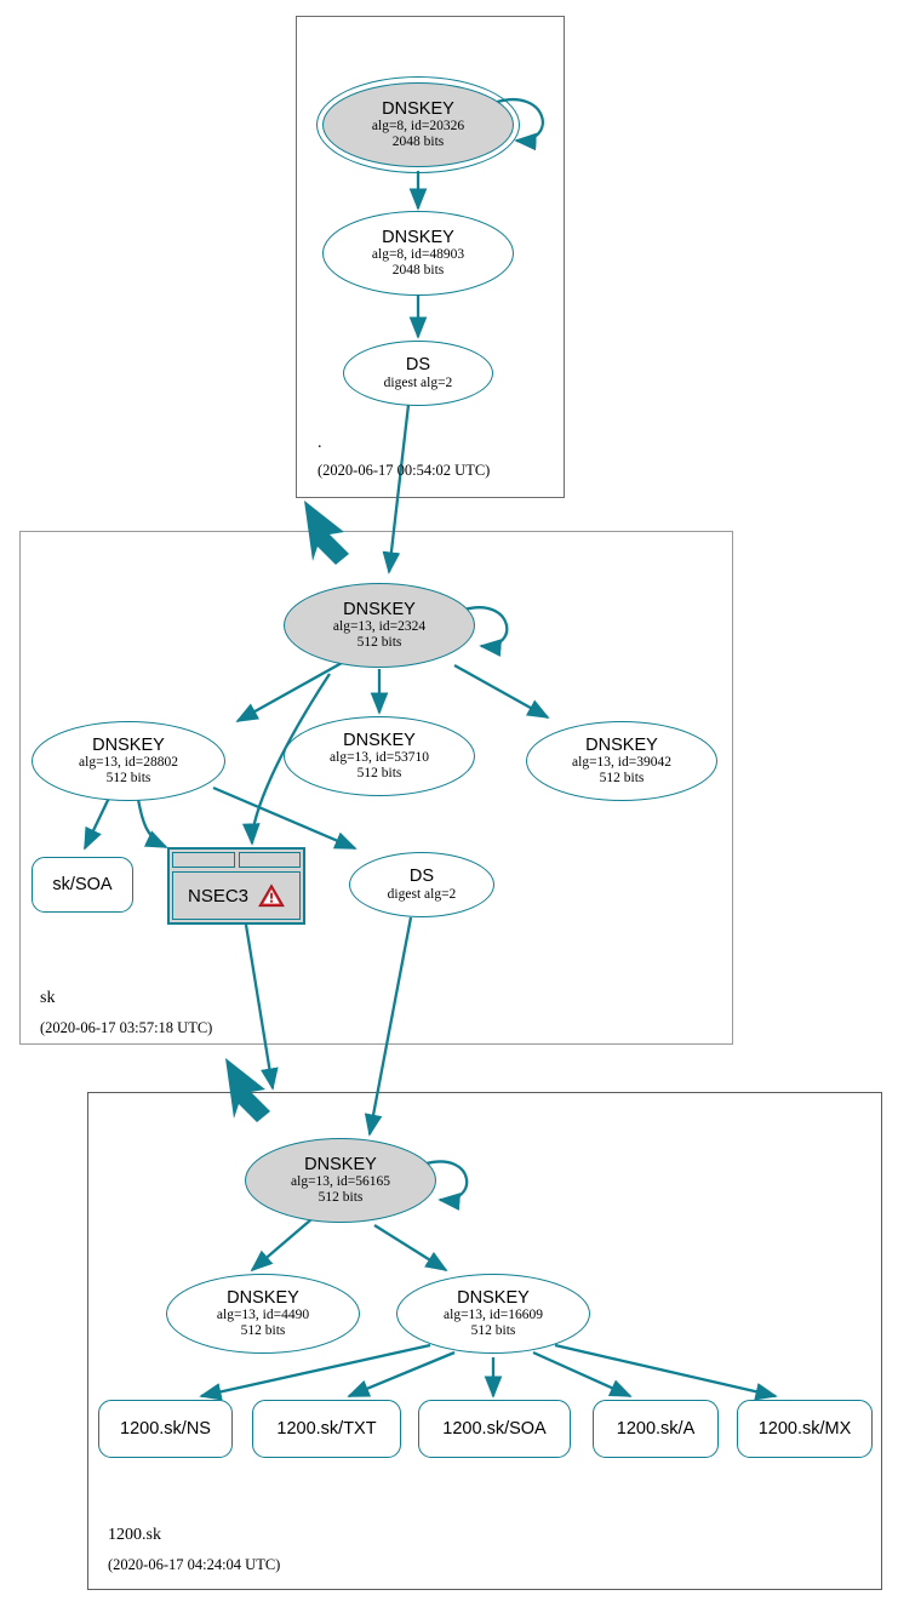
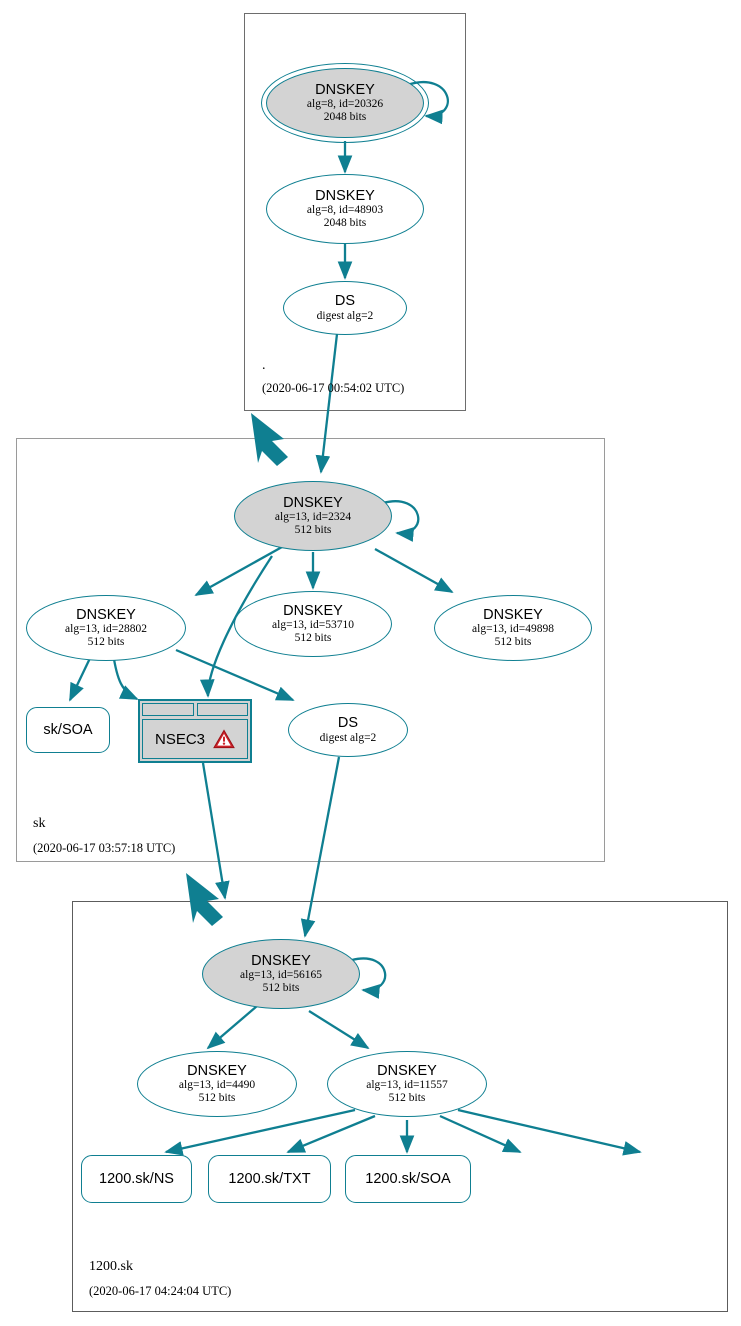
  DNSKEY
  alg=8, id=20326
  2048 bits
  DNSKEY
  alg=8, id=48903
  2048 bits
  DS
  digest alg=2
  .
  (2020-06-17 00:54:02 UTC)
  DNSKEY
  alg=13, id=2324
  512 bits
  DNSKEY
  alg=13, id=28802
  512 bits
  DNSKEY
  alg=13, id=53710
  512 bits
  DNSKEY
- alg=13, id=39042
+ alg=13, id=49898
  512 bits
  sk/SOA
  NSEC3
  DS
  digest alg=2
  sk
  (2020-06-17 03:57:18 UTC)
  DNSKEY
  alg=13, id=56165
  512 bits
  DNSKEY
  alg=13, id=4490
  512 bits
  DNSKEY
- alg=13, id=16609
+ alg=13, id=11557
  512 bits
  1200.sk/NS
  1200.sk/TXT
  1200.sk/SOA
- 1200.sk/A
- 1200.sk/MX
  1200.sk
  (2020-06-17 04:24:04 UTC)
